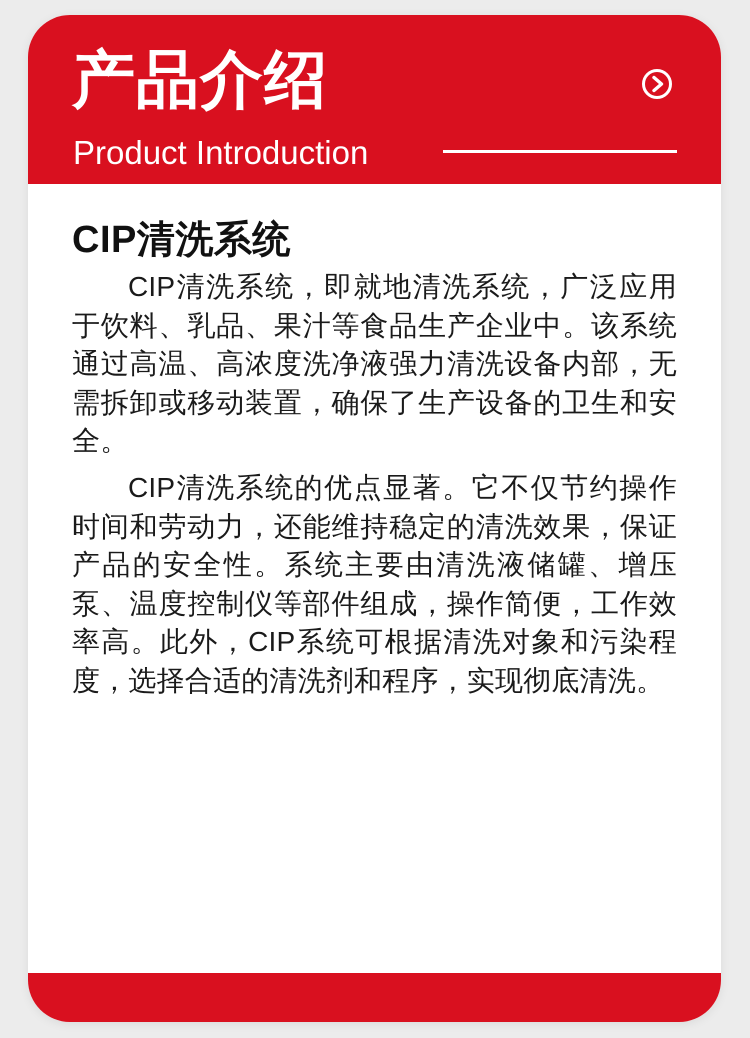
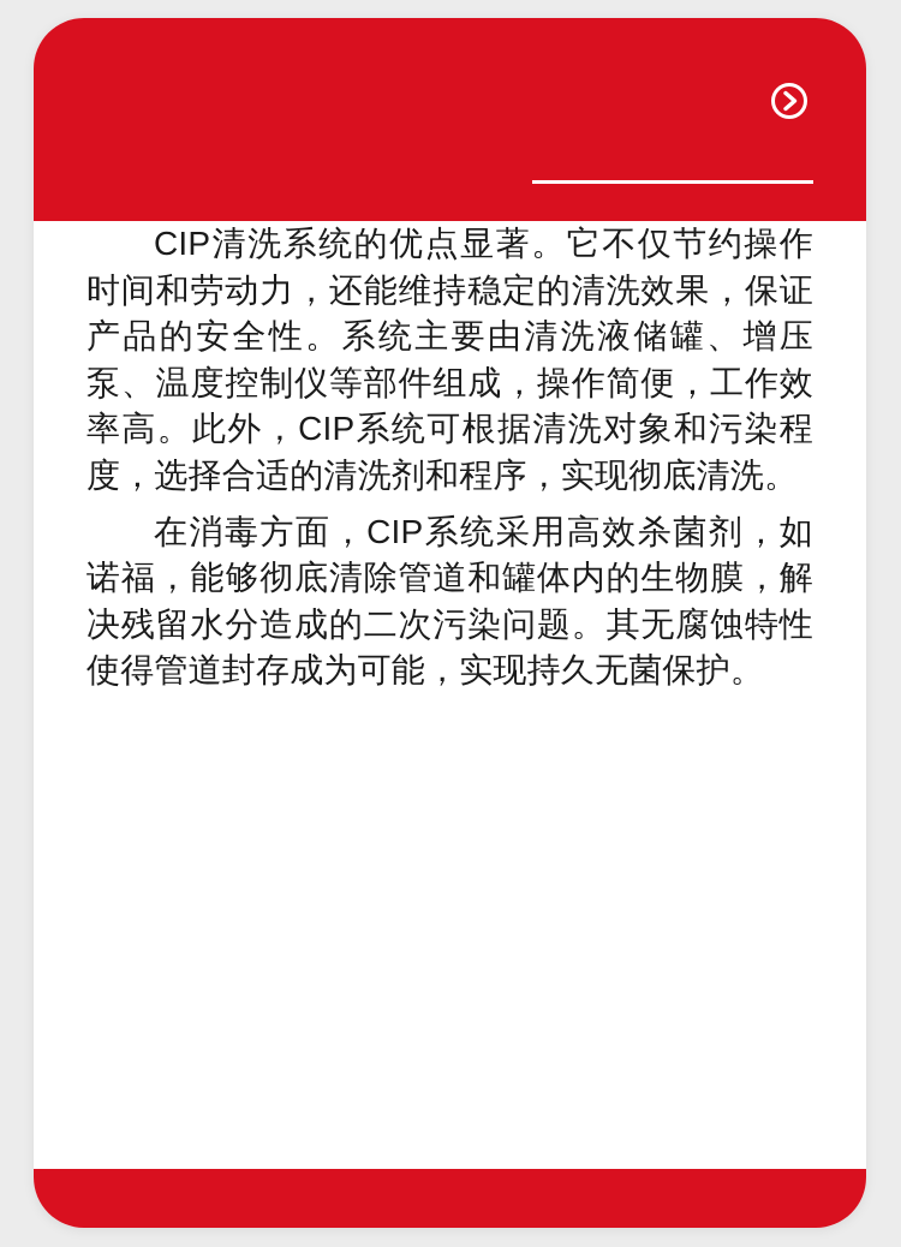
- 产品介绍
- Product Introduction
- CIP清洗系统
- CIP清洗系统，即就地清洗系统，广泛应用于饮料、乳品、果汁等食品生产企业中。该系统通过高温、高浓度洗净液强力清洗设备内部，无需拆卸或移动装置，确保了生产设备的卫生和安全。
  CIP清洗系统的优点显著。它不仅节约操作时间和劳动力，还能维持稳定的清洗效果，保证产品的安全性。系统主要由清洗液储罐、增压泵、温度控制仪等部件组成，操作简便，工作效率高。此外，CIP系统可根据清洗对象和污染程度，选择合适的清洗剂和程序，实现彻底清洗。
+ 在消毒方面，CIP系统采用高效杀菌剂，如诺福，能够彻底清除管道和罐体内的生物膜，解决残留水分造成的二次污染问题。其无腐蚀特性使得管道封存成为可能，实现持久无菌保护。
